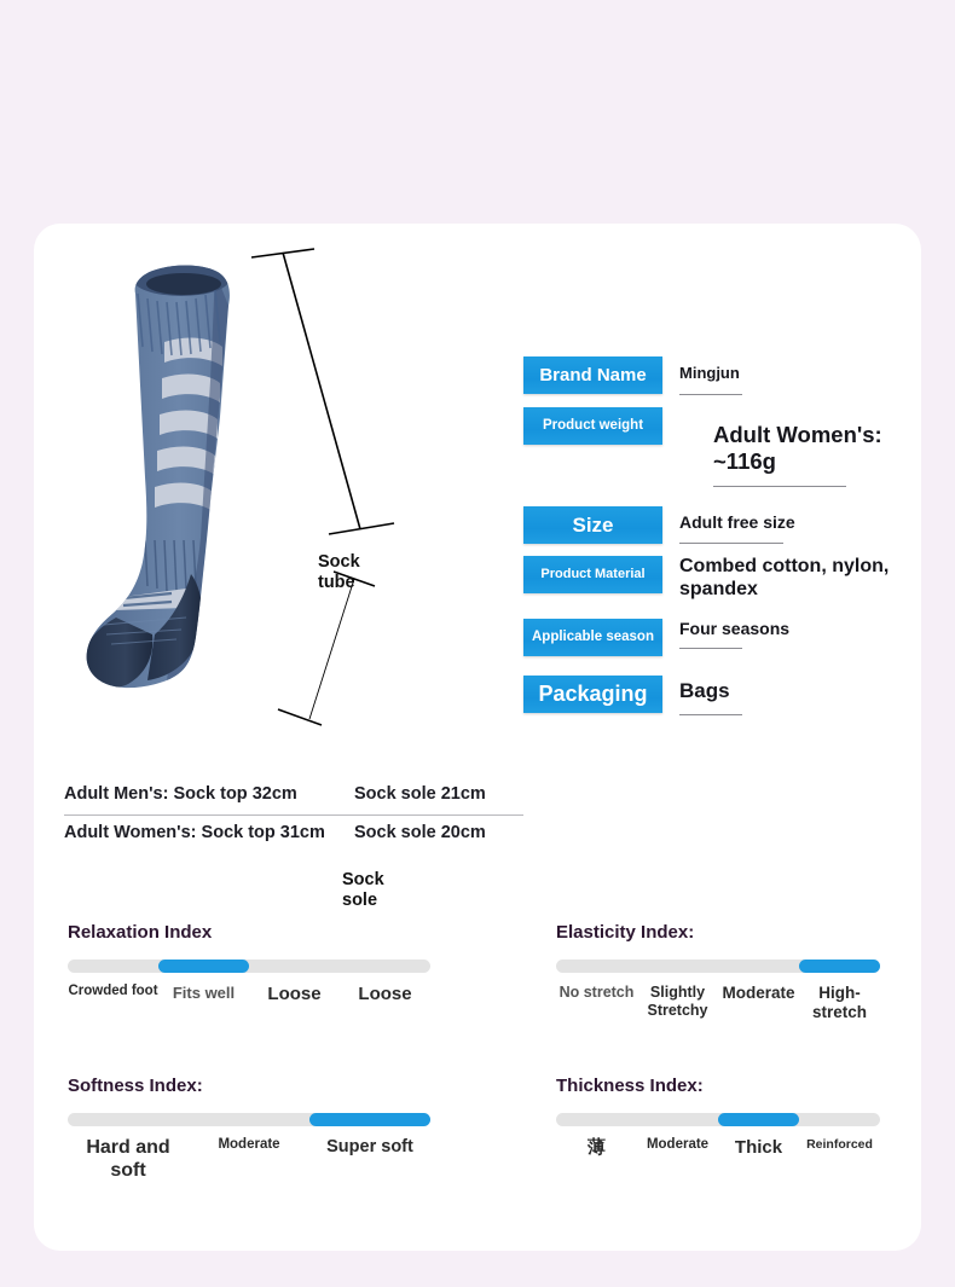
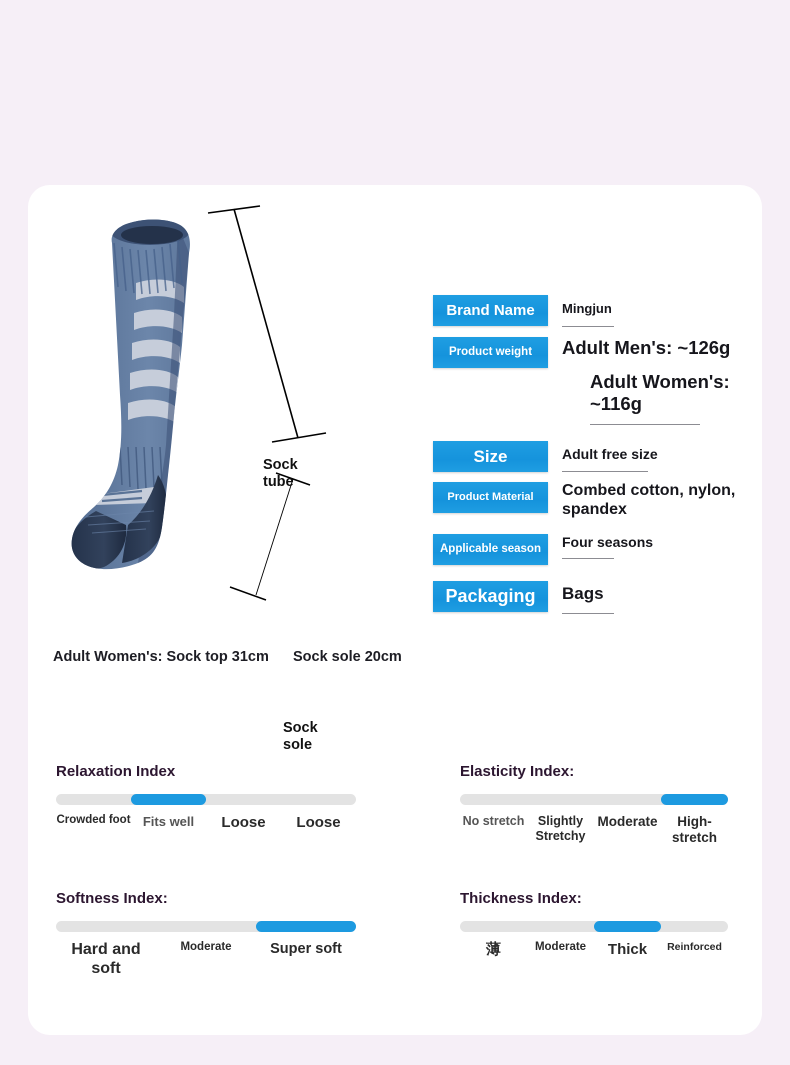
  Sock
  tube
  Sock
  sole
- Adult Men's: Sock top 32cm
- Sock sole 21cm
  Adult Women's: Sock top 31cm
  Sock sole 20cm
  Brand Name
  Mingjun
  Product weight
+ Adult Men's: ~126g
  Adult Women's: ~116g
  Size
  Adult free size
  Product Material
  Combed cotton, nylon, spandex
  Applicable season
  Four seasons
  Packaging
  Bags
  Relaxation Index
  Crowded foot
  Fits well
  Loose
  Loose
  Elasticity Index:
  No stretch
  Slightly Stretchy
  Moderate
  High-stretch
  Softness Index:
  Hard and soft
  Moderate
  Super soft
  Thickness Index:
  薄
  Moderate
  Thick
  Reinforced
